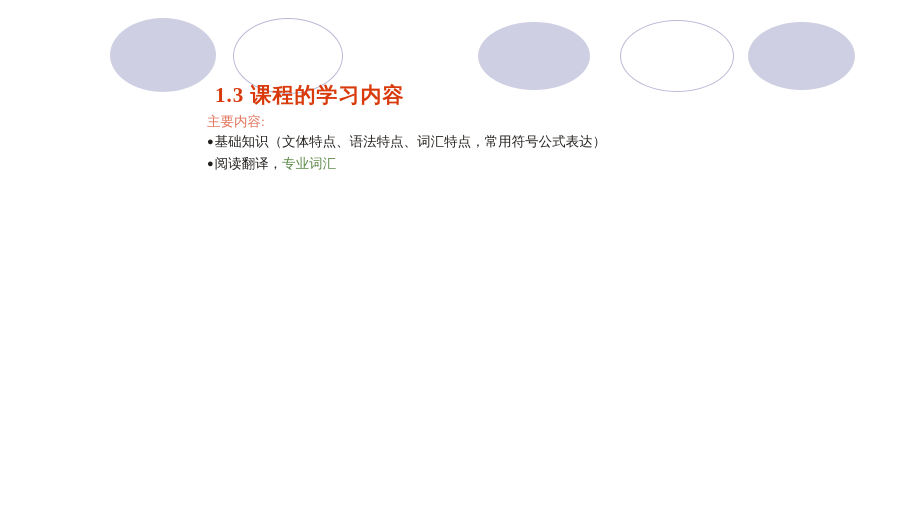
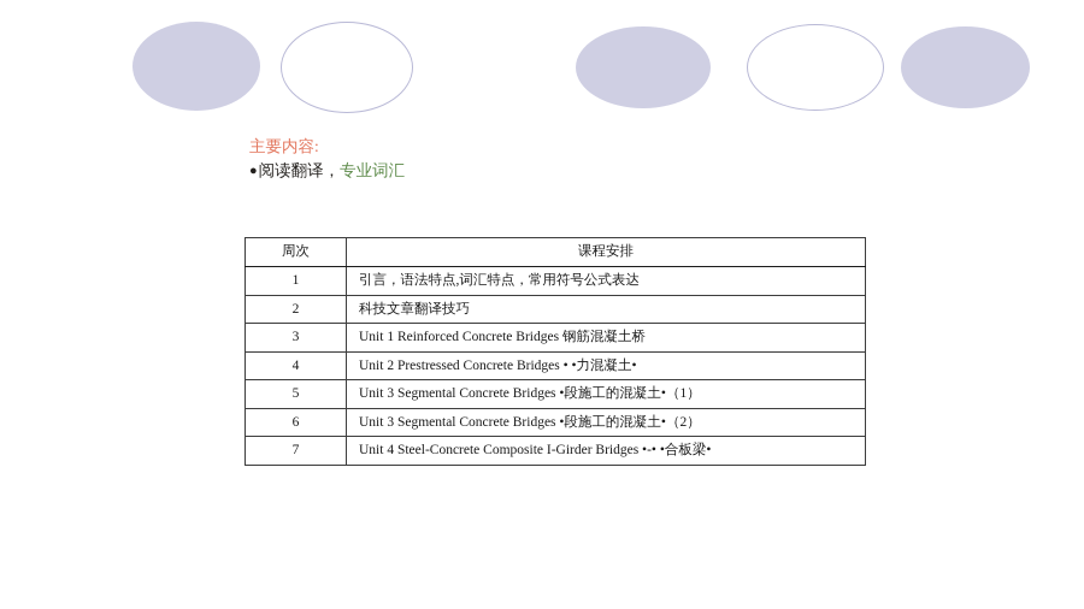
- 1.3 课程的学习内容
  主要内容:
- ●基础知识（文体特点、语法特点、词汇特点，常用符号公式表达）
  ●阅读翻译，专业词汇
+ 周次	课程安排
+ 1	引言，语法特点,词汇特点，常用符号公式表达
+ 2	科技文章翻译技巧
+ 3	Unit 1 Reinforced Concrete Bridges 钢筋混凝土桥
+ 4	Unit 2 Prestressed Concrete Bridges • •力混凝土•
+ 5	Unit 3 Segmental Concrete Bridges •段施工的混凝土•（1）
+ 6	Unit 3 Segmental Concrete Bridges •段施工的混凝土•（2）
+ 7	Unit 4 Steel-Concrete Composite I-Girder Bridges •-• •合板梁•
